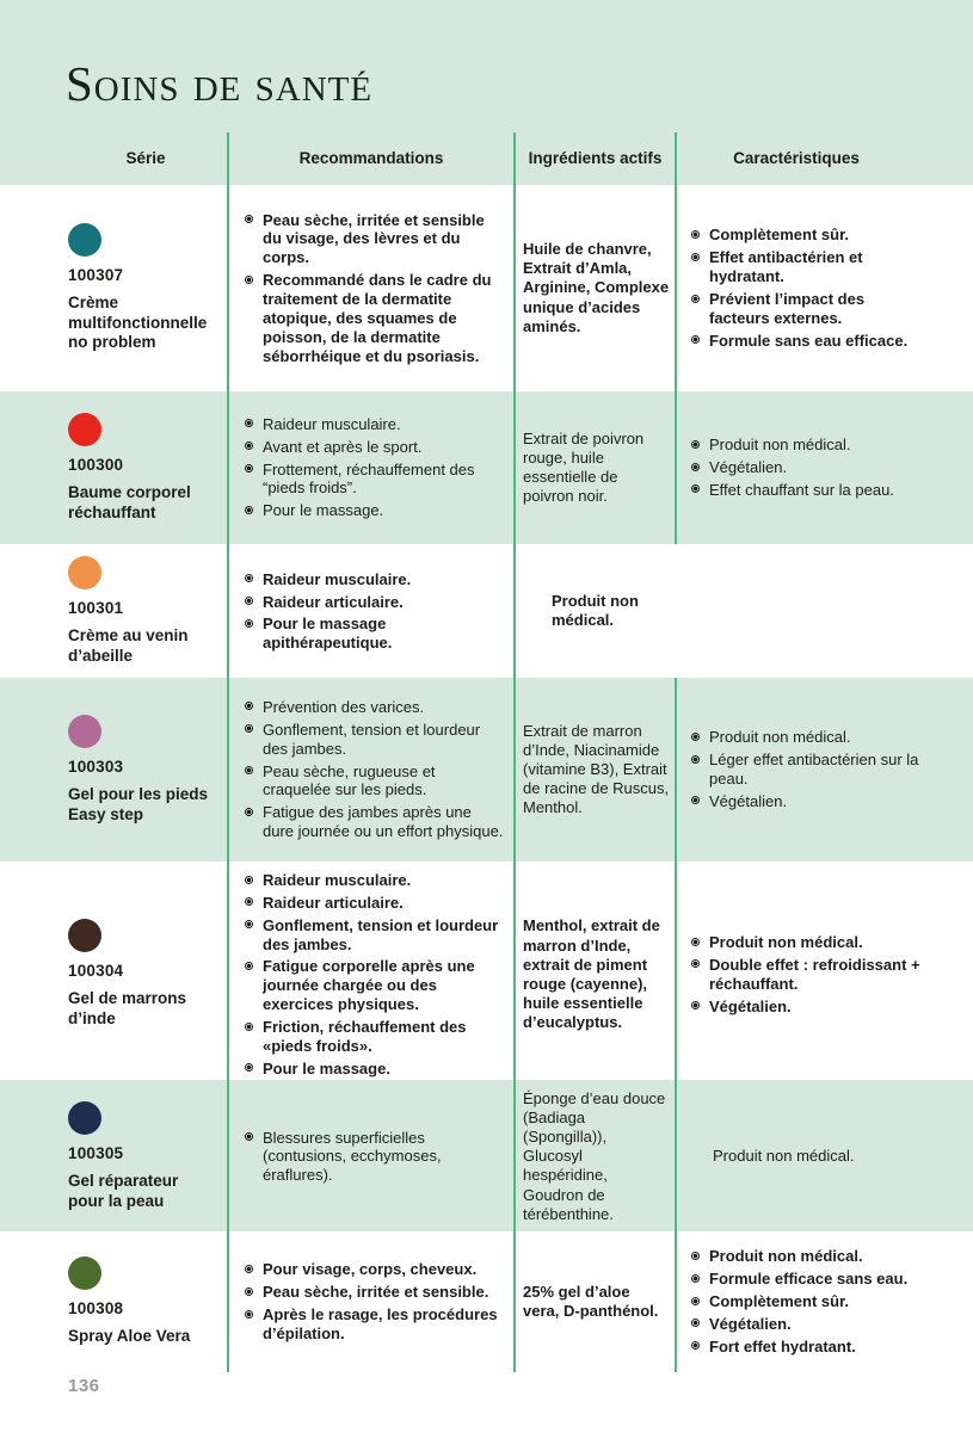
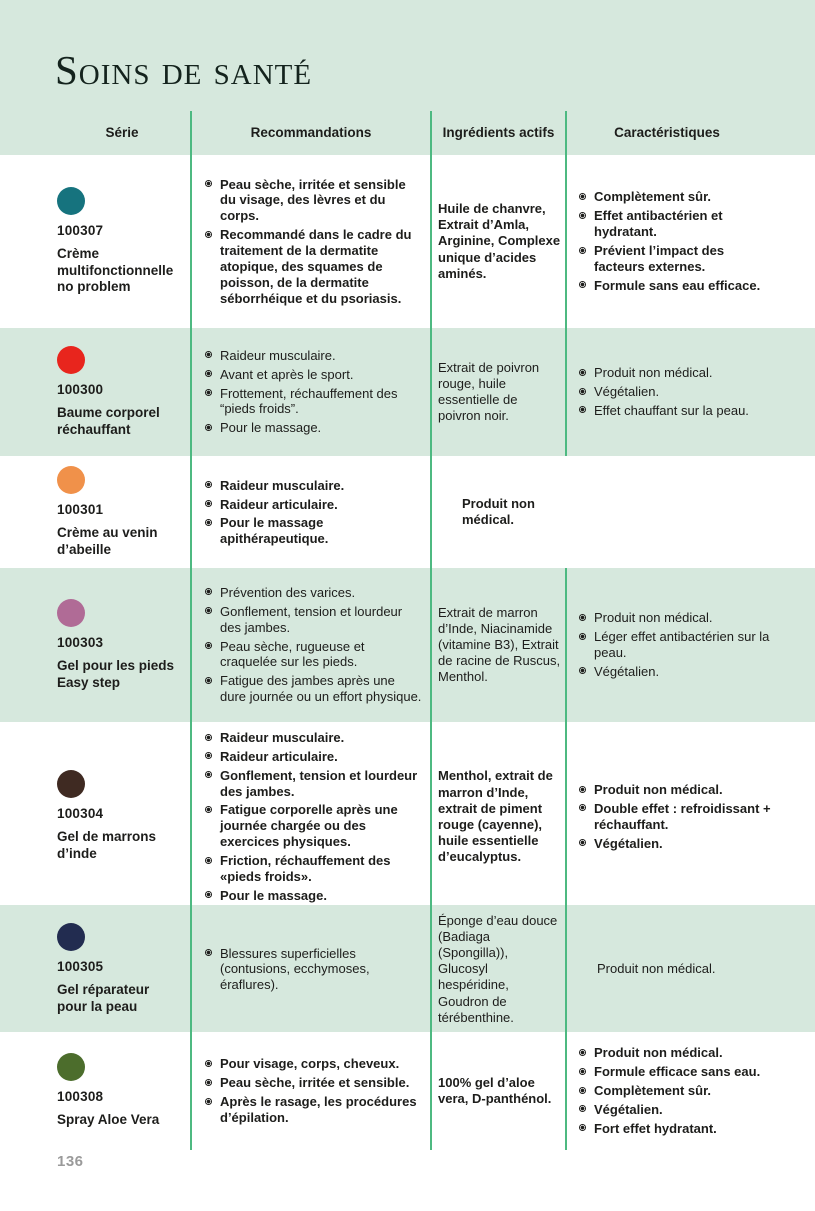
  Soins de santé
  Série
  Recommandations
  Ingrédients actifs
  Caractéristiques
  100307
  Crème multifonctionnelle no problem
  Peau sèche, irritée et sensible du visage, des lèvres et du corps.
  Recommandé dans le cadre du traitement de la dermatite atopique, des squames de poisson, de la dermatite séborrhéique et du psoriasis.
  Huile de chanvre, Extrait d’Amla, Arginine, Complexe unique d’acides aminés.
  Complètement sûr.
  Effet antibactérien et hydratant.
  Prévient l’impact des facteurs externes.
  Formule sans eau efficace.
  100300
  Baume corporel réchauffant
  Raideur musculaire.
  Avant et après le sport.
  Frottement, réchauffement des “pieds froids”.
  Pour le massage.
  Extrait de poivron rouge, huile essentielle de poivron noir.
  Produit non médical.
  Végétalien.
  Effet chauffant sur la peau.
  100301
  Crème au venin d’abeille
  Raideur musculaire.
  Raideur articulaire.
  Pour le massage apithérapeutique.
  Produit non médical.
  100303
  Gel pour les pieds Easy step
  Prévention des varices.
  Gonflement, tension et lourdeur des jambes.
  Peau sèche, rugueuse et craquelée sur les pieds.
  Fatigue des jambes après une dure journée ou un effort physique.
  Extrait de marron d’Inde, Niacinamide (vitamine B3), Extrait de racine de Ruscus, Menthol.
  Produit non médical.
  Léger effet antibactérien sur la peau.
  Végétalien.
  100304
  Gel de marrons d’inde
  Raideur musculaire.
  Raideur articulaire.
  Gonflement, tension et lourdeur des jambes.
  Fatigue corporelle après une journée chargée ou des exercices physiques.
  Friction, réchauffement des «pieds froids».
  Pour le massage.
  Menthol, extrait de marron d’Inde, extrait de piment rouge (cayenne), huile essentielle d’eucalyptus.
  Produit non médical.
  Double effet : refroidissant + réchauffant.
  Végétalien.
  100305
  Gel réparateur pour la peau
  Blessures superficielles (contusions, ecchymoses, éraflures).
  Éponge d’eau douce (Badiaga (Spongilla)), Glucosyl hespéridine, Goudron de térébenthine.
  Produit non médical.
  100308
  Spray Aloe Vera
  Pour visage, corps, cheveux.
  Peau sèche, irritée et sensible.
  Après le rasage, les procédures d’épilation.
- 25% gel d’aloe vera, D-panthénol.
+ 100% gel d’aloe vera, D-panthénol.
  Produit non médical.
  Formule efficace sans eau.
  Complètement sûr.
  Végétalien.
  Fort effet hydratant.
  136
